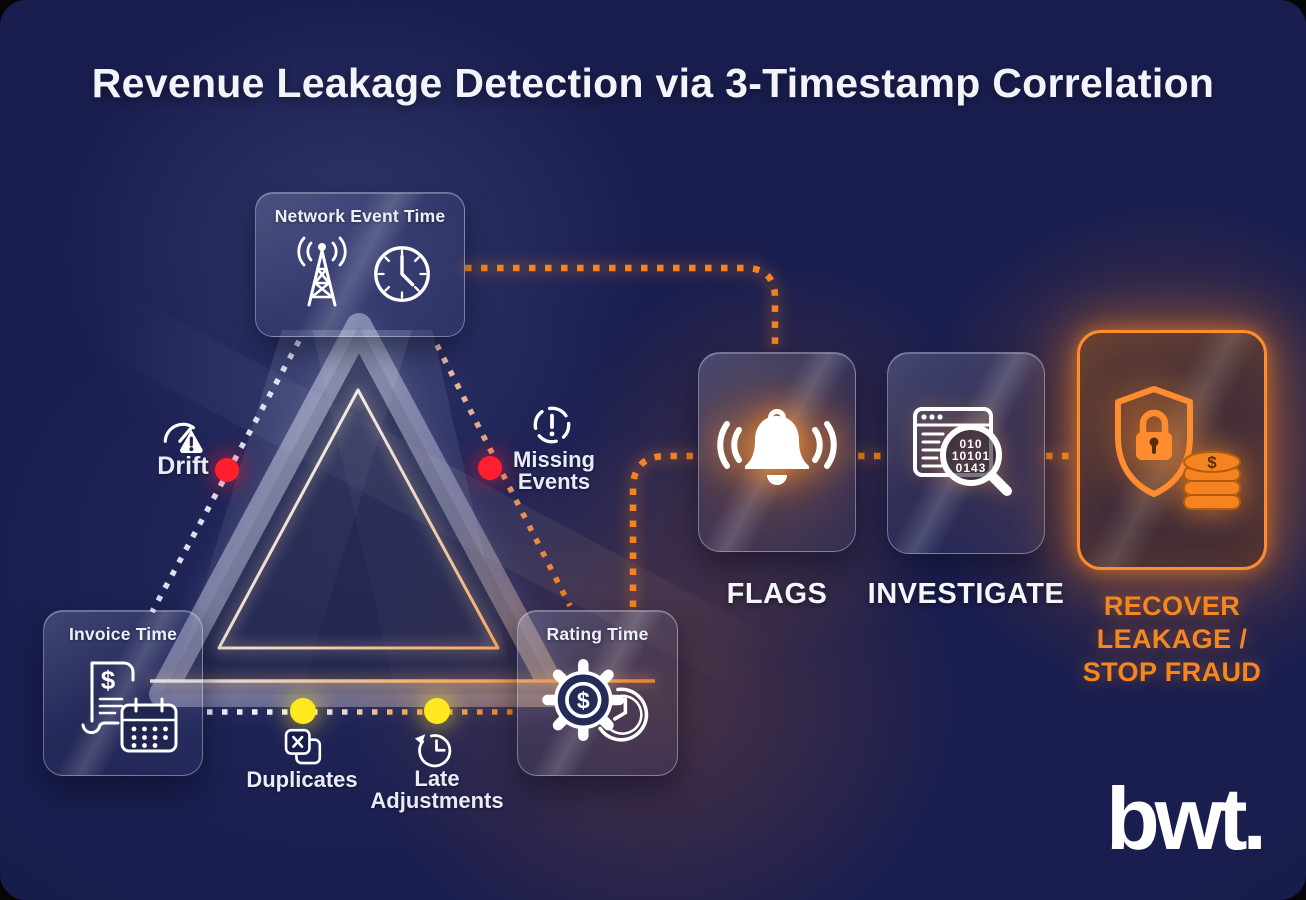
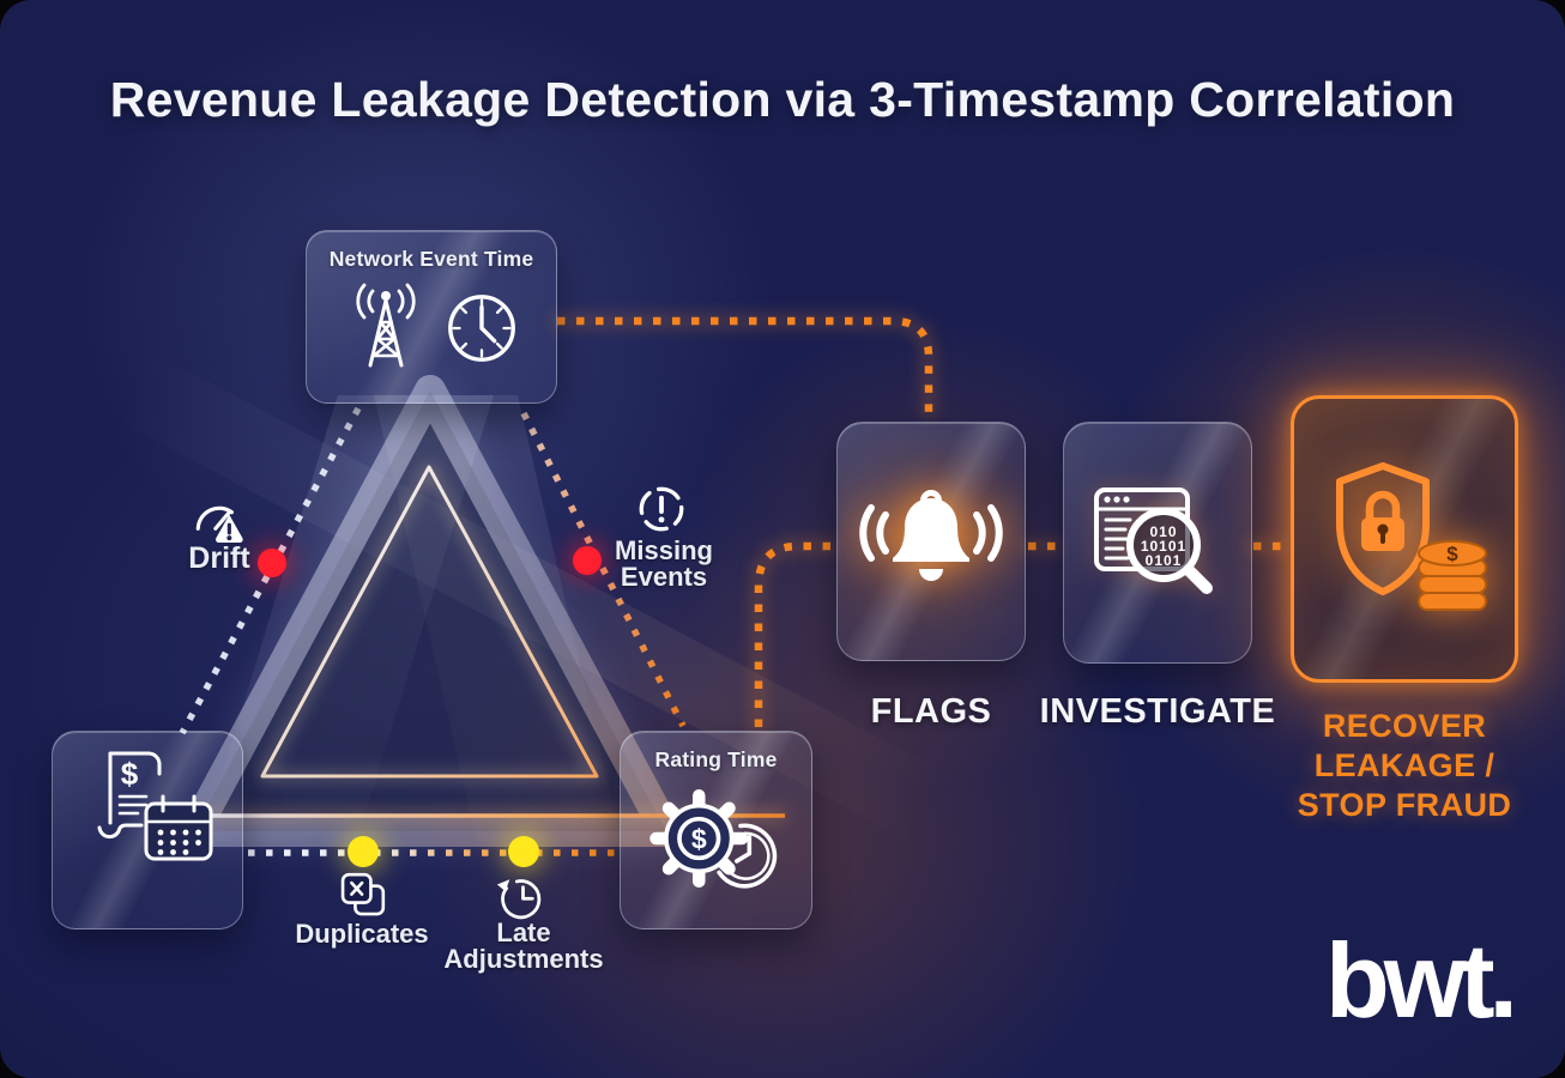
  Revenue Leakage Detection via 3-Timestamp Correlation
  Network Event Time
- Invoice Time
  $
  Rating Time
  $
  FLAGS
  010
  10101
- 0143
+ 0101
  INVESTIGATE
  $
  RECOVER
  LEAKAGE /
  STOP FRAUD
  Drift
  Missing
  Events
  Duplicates
  Late
  Adjustments
  bwt.
